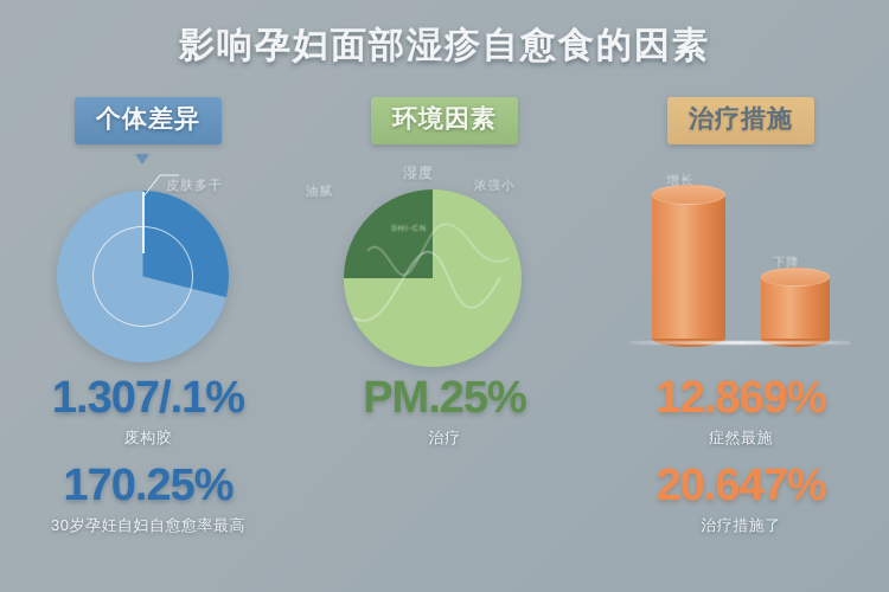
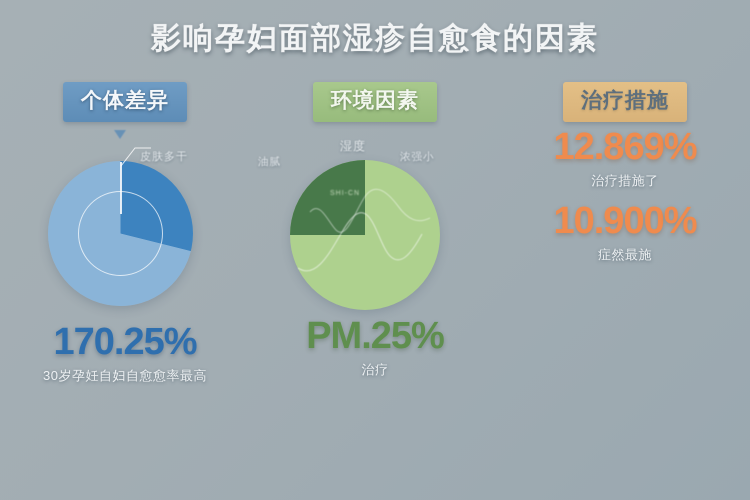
  影响孕妇面部湿疹自愈食的因素
  个体差异
  皮肤多干
- 1.307/.1%
- 废构胶
  170.25%
  30岁孕妊自妇自愈愈率最高
  环境因素
  油腻
  湿度
  浓强小
  PM.25%
  治疗
  治疗措施
- 增长
- 下降
  12.869%
- 症然最施
+ 治疗措施了
- 20.647%
+ 10.900%
- 治疗措施了
+ 症然最施
